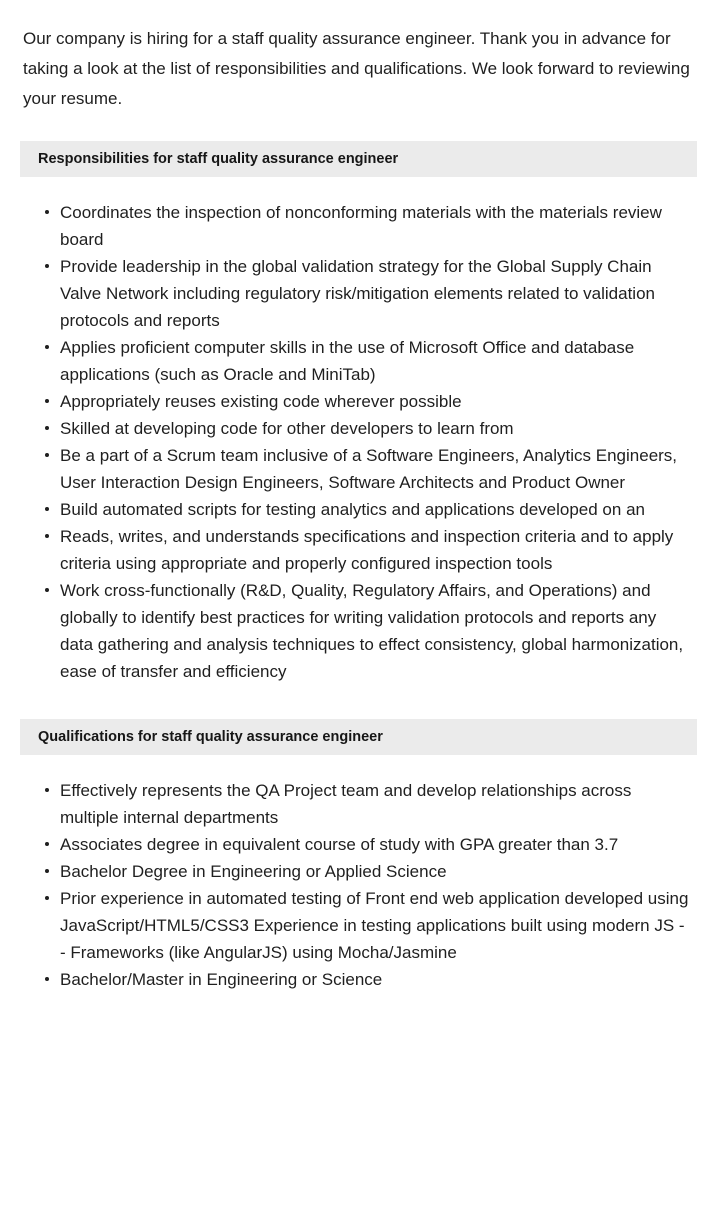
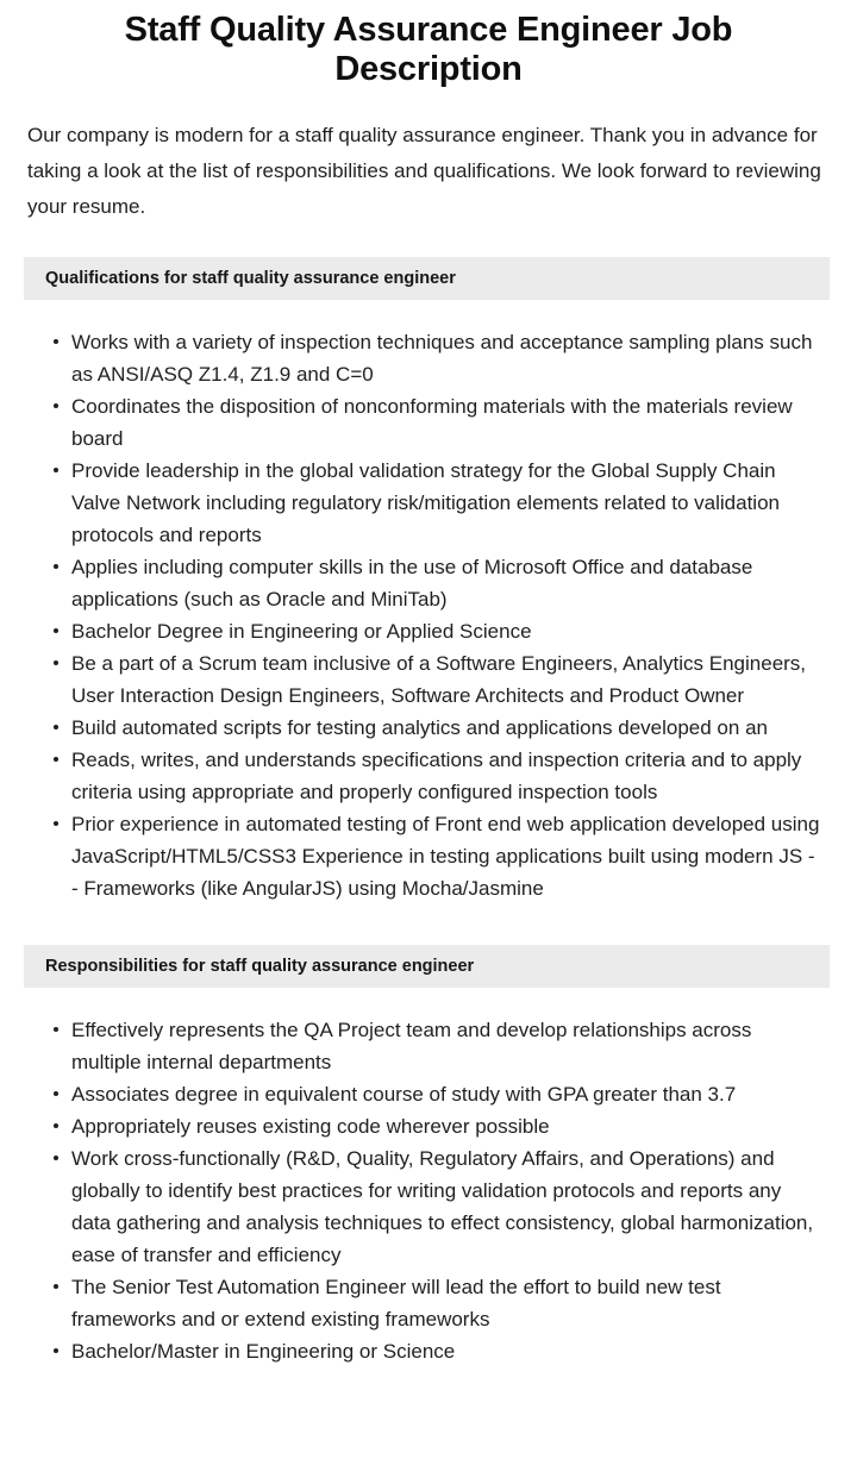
+ Staff Quality Assurance Engineer Job Description
- Our company is hiring for a staff quality assurance engineer. Thank you in advance for taking a look at the list of responsibilities and qualifications. We look forward to reviewing your resume.
+ Our company is modern for a staff quality assurance engineer. Thank you in advance for taking a look at the list of responsibilities and qualifications. We look forward to reviewing your resume.
- Responsibilities for staff quality assurance engineer
+ Qualifications for staff quality assurance engineer
+ Works with a variety of inspection techniques and acceptance sampling plans such as ANSI/ASQ Z1.4, Z1.9 and C=0
- Coordinates the inspection of nonconforming materials with the materials review board
+ Coordinates the disposition of nonconforming materials with the materials review board
  Provide leadership in the global validation strategy for the Global Supply Chain Valve Network including regulatory risk/mitigation elements related to validation protocols and reports
- Applies proficient computer skills in the use of Microsoft Office and database applications (such as Oracle and MiniTab)
+ Applies including computer skills in the use of Microsoft Office and database applications (such as Oracle and MiniTab)
- Appropriately reuses existing code wherever possible
+ Bachelor Degree in Engineering or Applied Science
- Skilled at developing code for other developers to learn from
  Be a part of a Scrum team inclusive of a Software Engineers, Analytics Engineers, User Interaction Design Engineers, Software Architects and Product Owner
  Build automated scripts for testing analytics and applications developed on an
  Reads, writes, and understands specifications and inspection criteria and to apply criteria using appropriate and properly configured inspection tools
- Work cross-functionally (R&D, Quality, Regulatory Affairs, and Operations) and globally to identify best practices for writing validation protocols and reports any data gathering and analysis techniques to effect consistency, global harmonization, ease of transfer and efficiency
+ Prior experience in automated testing of Front end web application developed using JavaScript/HTML5/CSS3 Experience in testing applications built using modern JS - - Frameworks (like AngularJS) using Mocha/Jasmine
- Qualifications for staff quality assurance engineer
+ Responsibilities for staff quality assurance engineer
  Effectively represents the QA Project team and develop relationships across multiple internal departments
  Associates degree in equivalent course of study with GPA greater than 3.7
- Bachelor Degree in Engineering or Applied Science
+ Appropriately reuses existing code wherever possible
- Prior experience in automated testing of Front end web application developed using JavaScript/HTML5/CSS3 Experience in testing applications built using modern JS - - Frameworks (like AngularJS) using Mocha/Jasmine
+ Work cross-functionally (R&D, Quality, Regulatory Affairs, and Operations) and globally to identify best practices for writing validation protocols and reports any data gathering and analysis techniques to effect consistency, global harmonization, ease of transfer and efficiency
+ The Senior Test Automation Engineer will lead the effort to build new test frameworks and or extend existing frameworks
  Bachelor/Master in Engineering or Science
